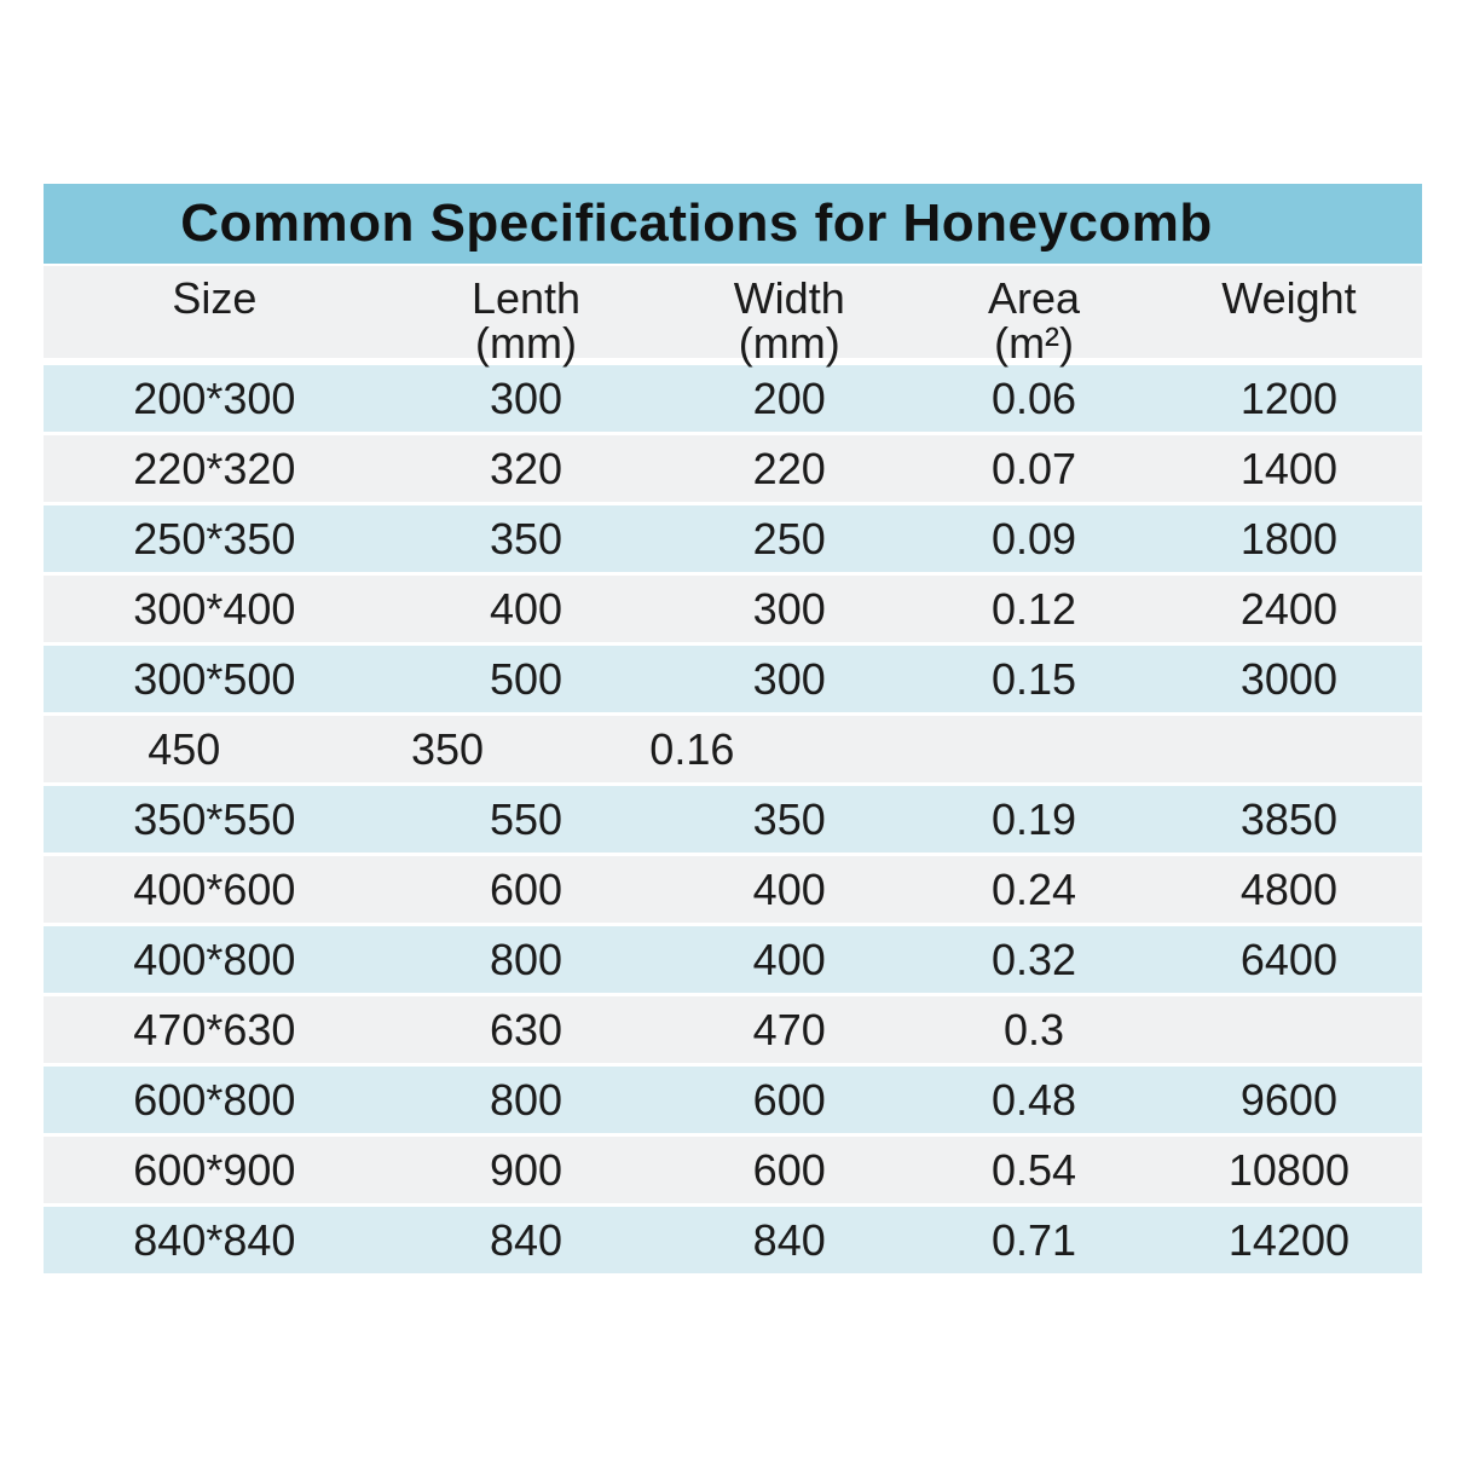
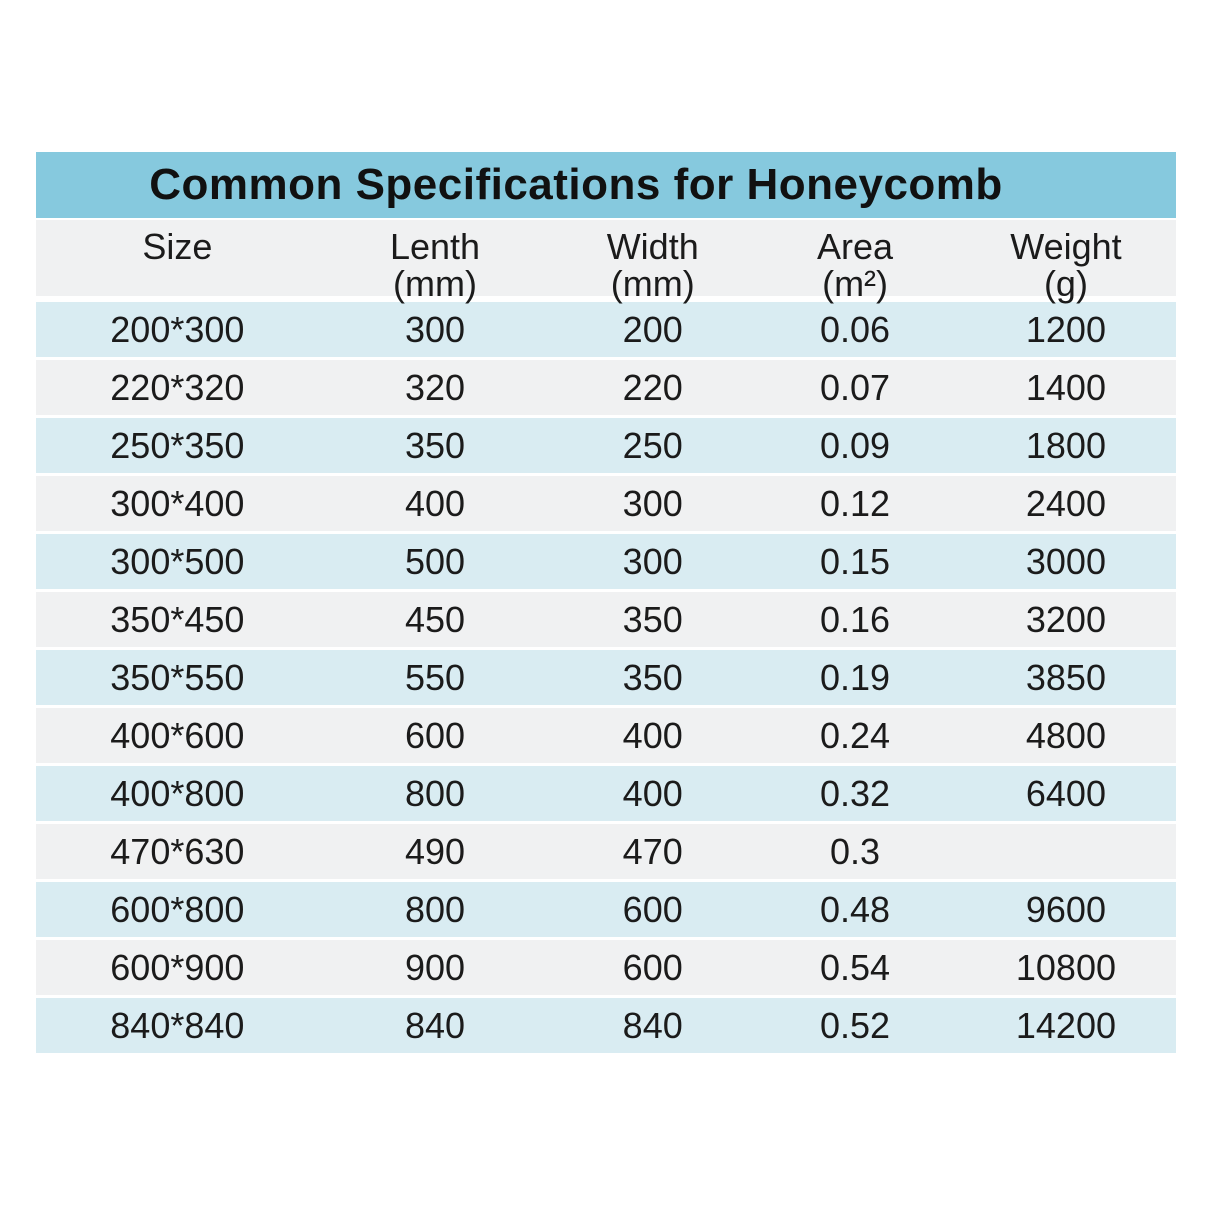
  Common Specifications for Honeycomb
  Size
  Lenth
  (mm)
  Width
  (mm)
  Area
  (m²)
  Weight
+ (g)
  200*300
  300
  200
  0.06
  1200
  220*320
  320
  220
  0.07
  1400
  250*350
  350
  250
  0.09
  1800
  300*400
  400
  300
  0.12
  2400
  300*500
  500
  300
  0.15
  3000
+ 350*450
  450
  350
  0.16
+ 3200
  350*550
  550
  350
  0.19
  3850
  400*600
  600
  400
  0.24
  4800
  400*800
  800
  400
  0.32
  6400
  470*630
- 630
+ 490
  470
  0.3
  600*800
  800
  600
  0.48
  9600
  600*900
  900
  600
  0.54
  10800
  840*840
  840
  840
- 0.71
+ 0.52
  14200
